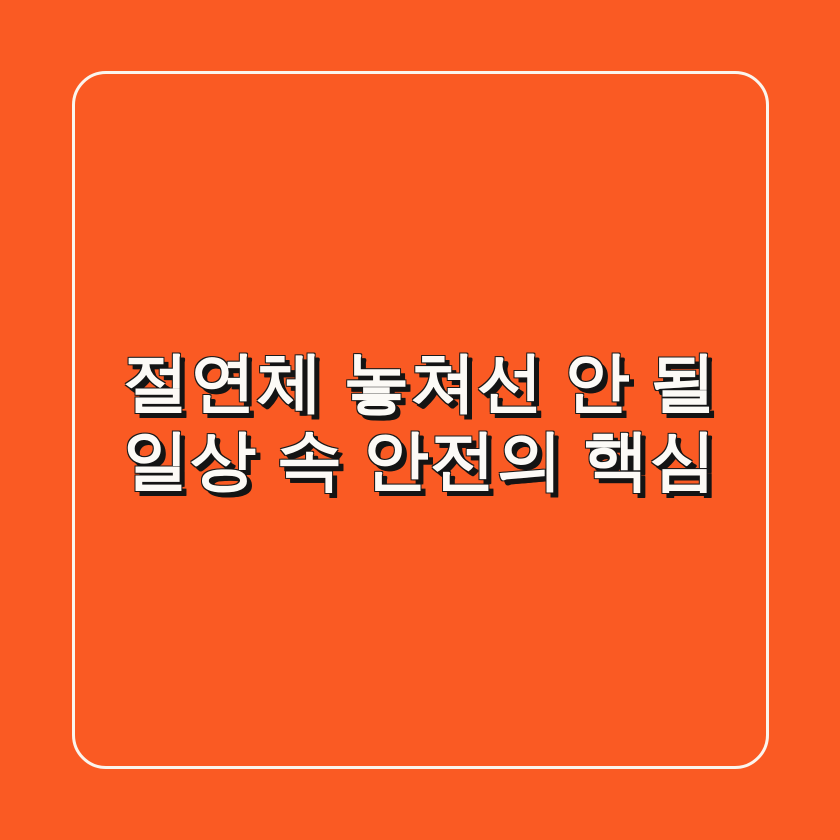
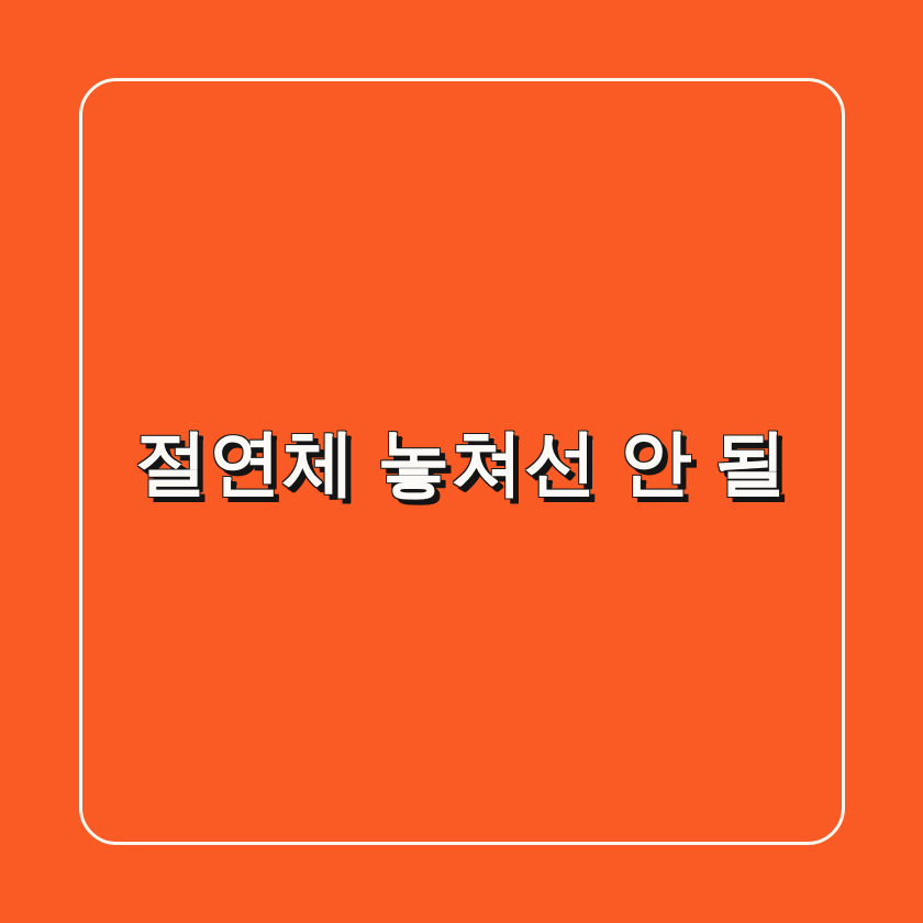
  절연체 놓쳐선 안 될
- 일상 속 안전의 핵심
